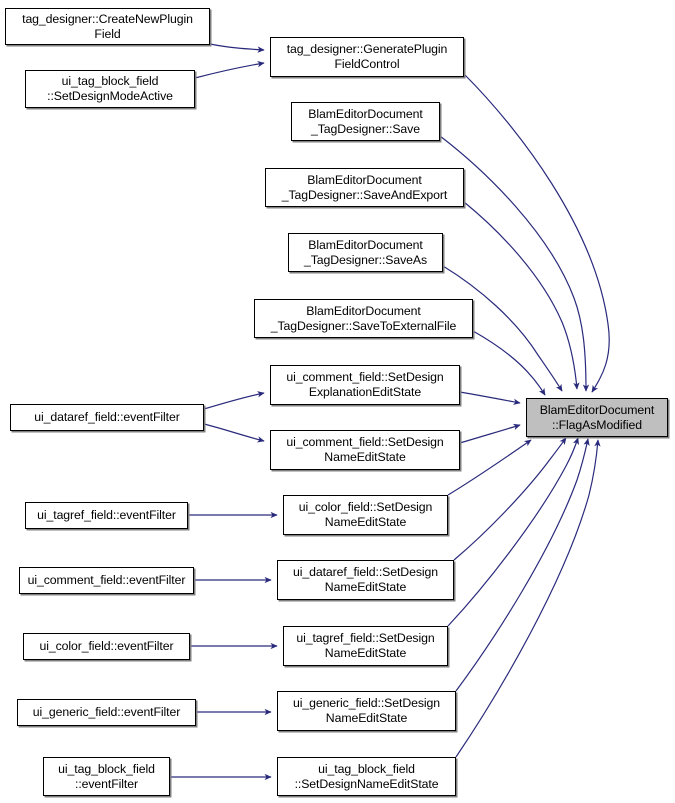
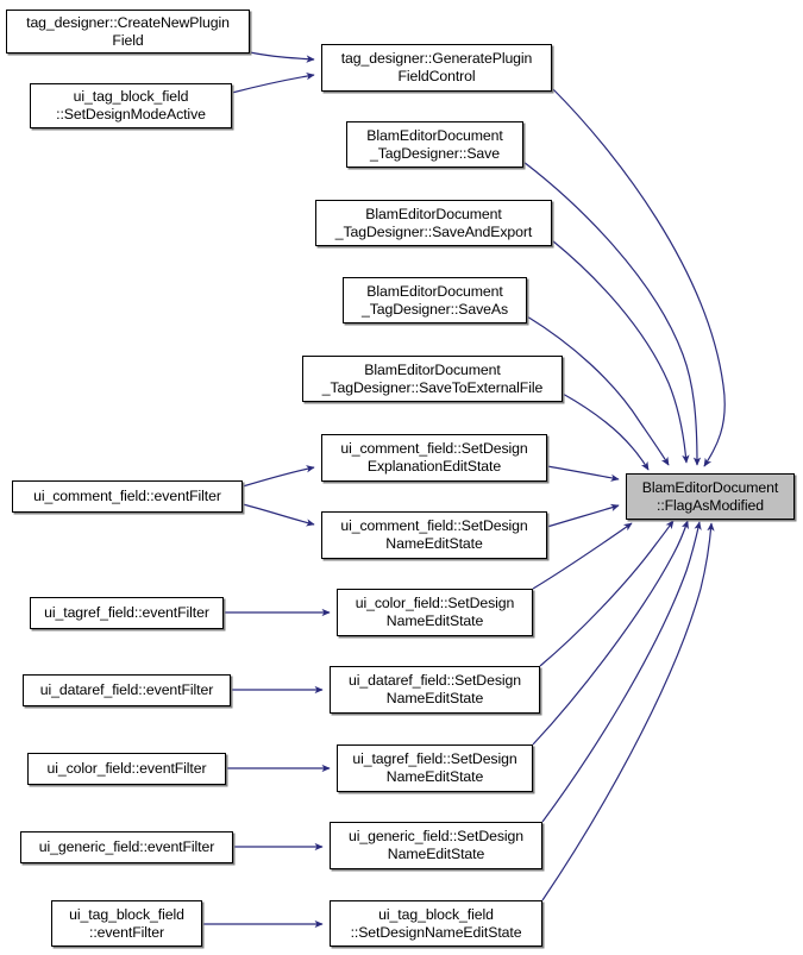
  tag_designer::CreateNewPlugin
  Field
  ui_tag_block_field
  ::SetDesignModeActive
  tag_designer::GeneratePlugin
  FieldControl
  BlamEditorDocument
  _TagDesigner::Save
  BlamEditorDocument
  _TagDesigner::SaveAndExport
  BlamEditorDocument
  _TagDesigner::SaveAs
  BlamEditorDocument
  _TagDesigner::SaveToExternalFile
  ui_comment_field::SetDesign
  ExplanationEditState
  ui_comment_field::SetDesign
  NameEditState
- ui_dataref_field::eventFilter
+ ui_comment_field::eventFilter
  ui_color_field::SetDesign
  NameEditState
  ui_tagref_field::eventFilter
  ui_dataref_field::SetDesign
  NameEditState
- ui_comment_field::eventFilter
+ ui_dataref_field::eventFilter
  ui_tagref_field::SetDesign
  NameEditState
  ui_color_field::eventFilter
  ui_generic_field::SetDesign
  NameEditState
  ui_generic_field::eventFilter
  ui_tag_block_field
  ::SetDesignNameEditState
  ui_tag_block_field
  ::eventFilter
  BlamEditorDocument
  ::FlagAsModified
